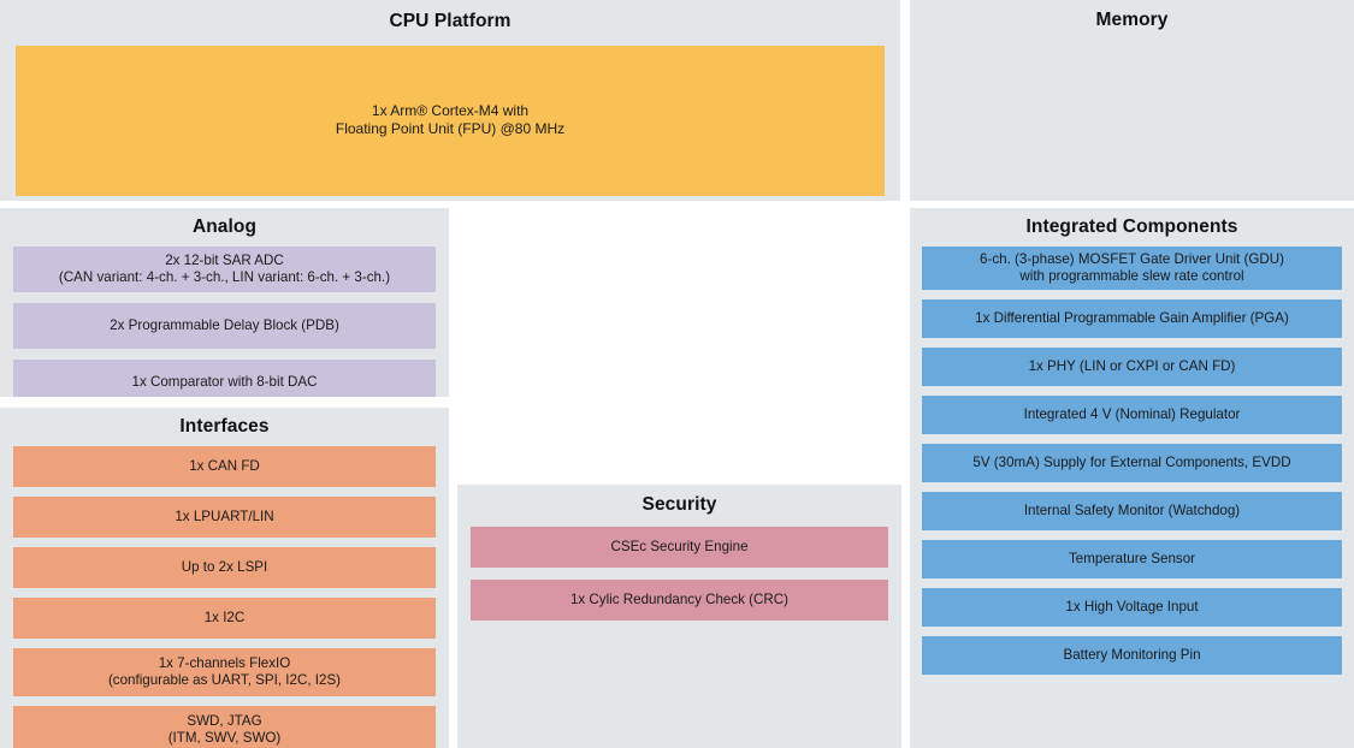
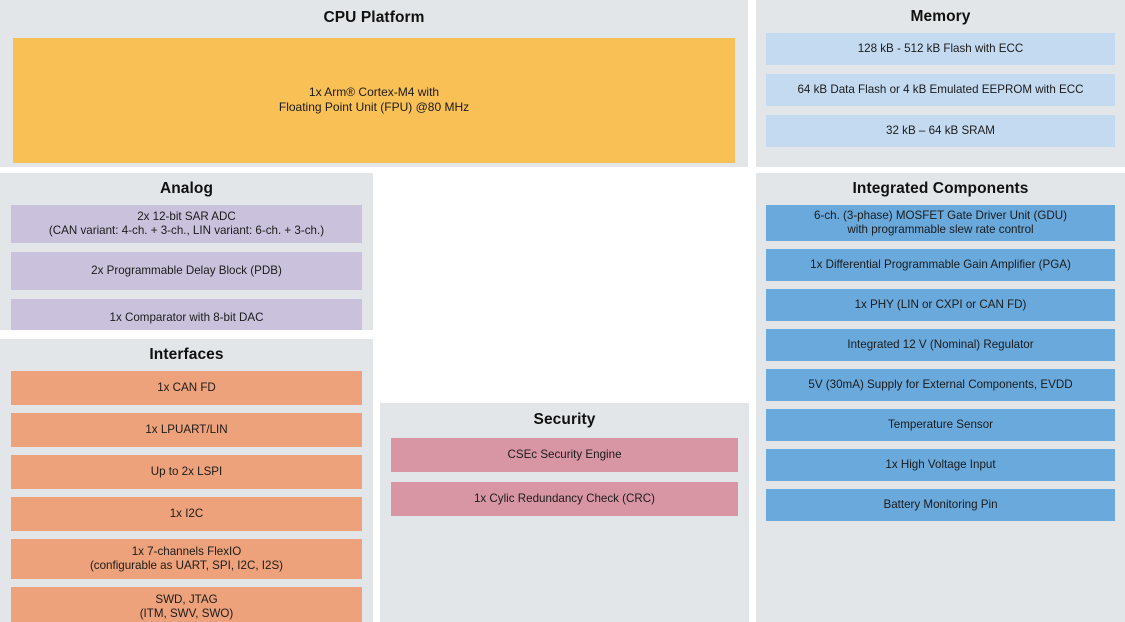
  CPU Platform
  1x Arm® Cortex-M4 with
  Floating Point Unit (FPU) @80 MHz
  Memory
+ 128 kB - 512 kB Flash with ECC
+ 64 kB Data Flash or 4 kB Emulated EEPROM with ECC
+ 32 kB – 64 kB SRAM
  Analog
  2x 12-bit SAR ADC
  (CAN variant: 4-ch. + 3-ch., LIN variant: 6-ch. + 3-ch.)
  2x Programmable Delay Block (PDB)
  1x Comparator with 8-bit DAC
  Interfaces
  1x CAN FD
  1x LPUART/LIN
  Up to 2x LSPI
  1x I2C
  1x 7-channels FlexIO
  (configurable as UART, SPI, I2C, I2S)
  SWD, JTAG
  (ITM, SWV, SWO)
  Security
  CSEc Security Engine
  1x Cylic Redundancy Check (CRC)
  Integrated Components
  6-ch. (3-phase) MOSFET Gate Driver Unit (GDU)
  with programmable slew rate control
  1x Differential Programmable Gain Amplifier (PGA)
  1x PHY (LIN or CXPI or CAN FD)
- Integrated 4 V (Nominal) Regulator
+ Integrated 12 V (Nominal) Regulator
  5V (30mA) Supply for External Components, EVDD
- Internal Safety Monitor (Watchdog)
  Temperature Sensor
  1x High Voltage Input
  Battery Monitoring Pin
